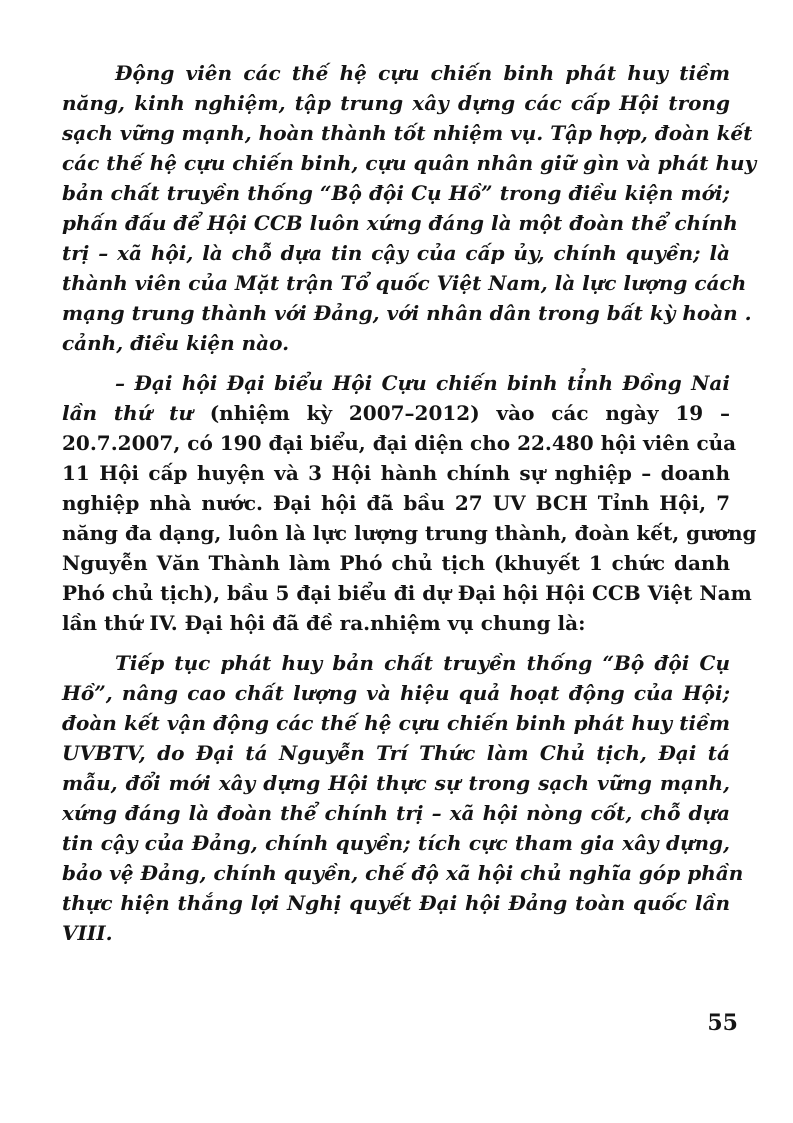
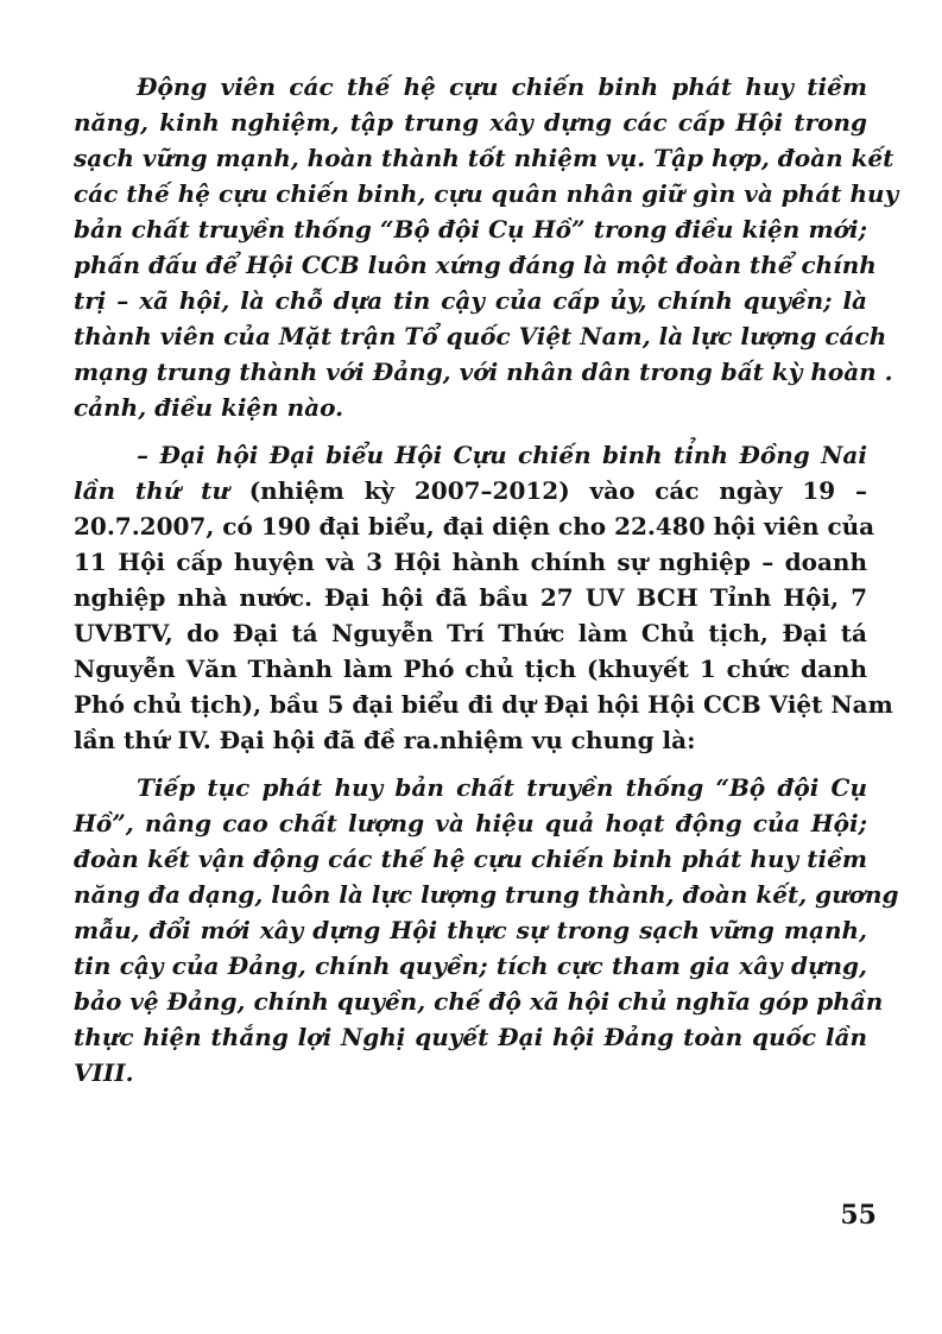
  Động viên các thế hệ cựu chiến binh phát huy tiềm
  năng, kinh nghiệm, tập trung xây dựng các cấp Hội trong
  sạch vững mạnh, hoàn thành tốt nhiệm vụ. Tập hợp, đoàn kết
  các thế hệ cựu chiến binh, cựu quân nhân giữ gìn và phát huy
  bản chất truyền thống “Bộ đội Cụ Hồ” trong điều kiện mới;
  phấn đấu để Hội CCB luôn xứng đáng là một đoàn thể chính
  trị – xã hội, là chỗ dựa tin cậy của cấp ủy, chính quyền; là
  thành viên của Mặt trận Tổ quốc Việt Nam, là lực lượng cách
  mạng trung thành với Đảng, với nhân dân trong bất kỳ hoàn .
  cảnh, điều kiện nào.
  – Đại hội Đại biểu Hội Cựu chiến binh tỉnh Đồng Nai
  lần thứ tư (nhiệm kỳ 2007–2012) vào các ngày 19 –
  20.7.2007, có 190 đại biểu, đại diện cho 22.480 hội viên của
  11 Hội cấp huyện và 3 Hội hành chính sự nghiệp – doanh
  nghiệp nhà nước. Đại hội đã bầu 27 UV BCH Tỉnh Hội, 7
- năng đa dạng, luôn là lực lượng trung thành, đoàn kết, gương
+ UVBTV, do Đại tá Nguyễn Trí Thức làm Chủ tịch, Đại tá
  Nguyễn Văn Thành làm Phó chủ tịch (khuyết 1 chức danh
  Phó chủ tịch), bầu 5 đại biểu đi dự Đại hội Hội CCB Việt Nam
  lần thứ IV. Đại hội đã đề ra.nhiệm vụ chung là:
  Tiếp tục phát huy bản chất truyền thống “Bộ đội Cụ
  Hồ”, nâng cao chất lượng và hiệu quả hoạt động của Hội;
  đoàn kết vận động các thế hệ cựu chiến binh phát huy tiềm
- UVBTV, do Đại tá Nguyễn Trí Thức làm Chủ tịch, Đại tá
+ năng đa dạng, luôn là lực lượng trung thành, đoàn kết, gương
  mẫu, đổi mới xây dựng Hội thực sự trong sạch vững mạnh,
- xứng đáng là đoàn thể chính trị – xã hội nòng cốt, chỗ dựa
  tin cậy của Đảng, chính quyền; tích cực tham gia xây dựng,
  bảo vệ Đảng, chính quyền, chế độ xã hội chủ nghĩa góp phần
  thực hiện thắng lợi Nghị quyết Đại hội Đảng toàn quốc lần
  VIII.
  55
